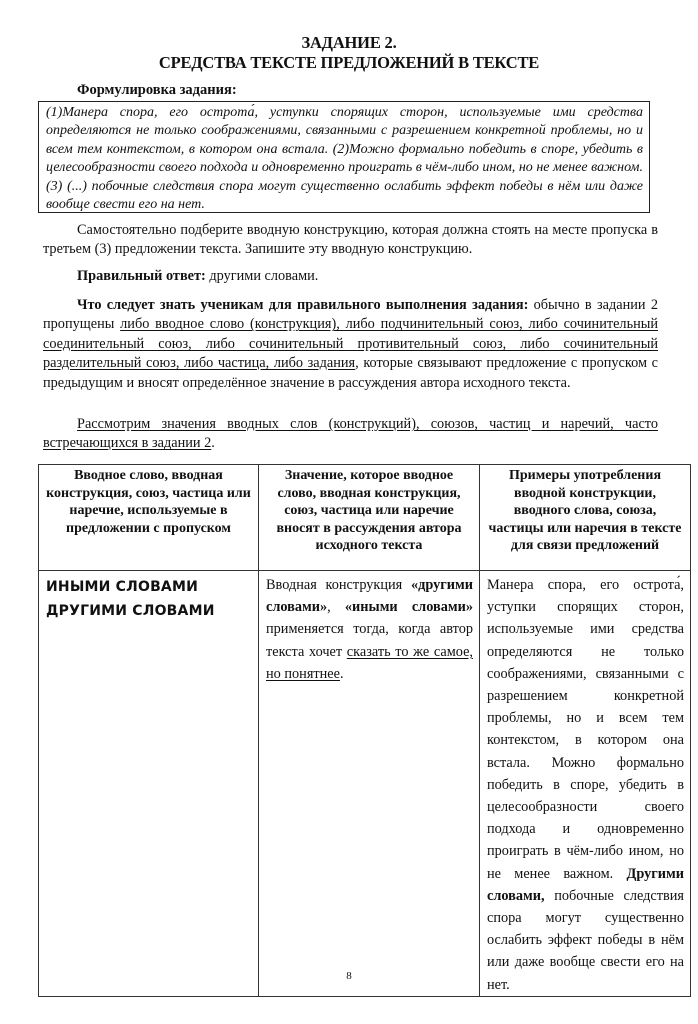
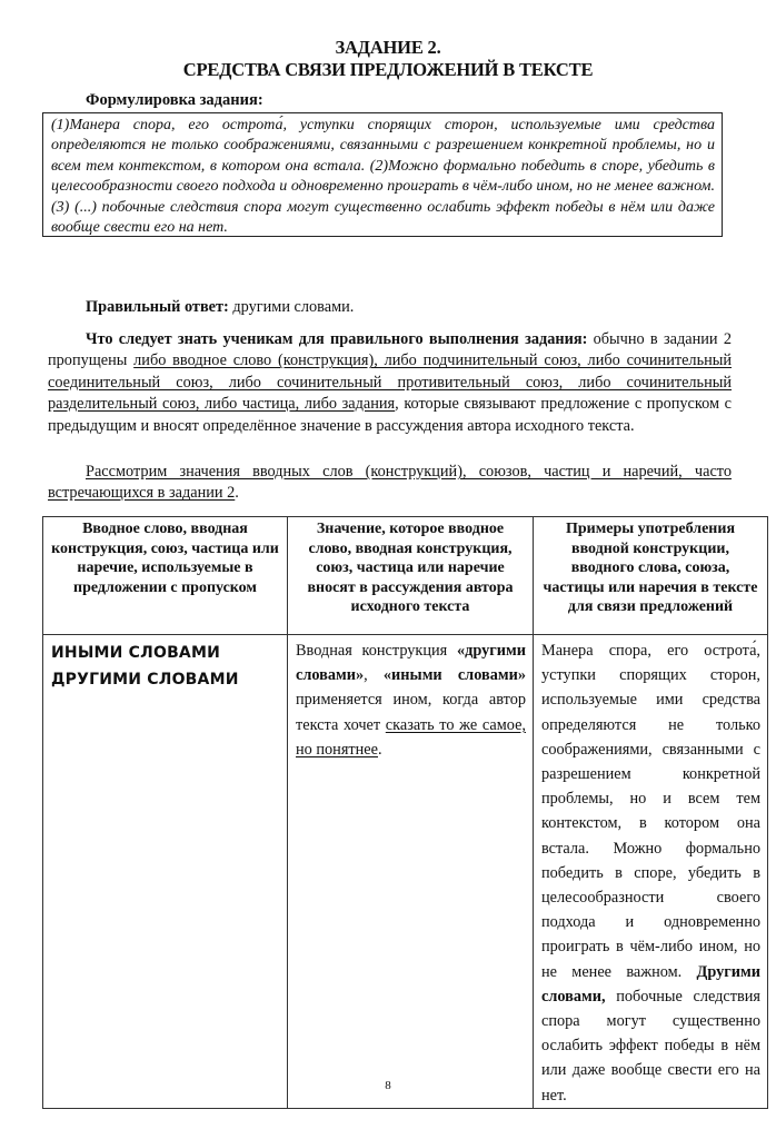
  ЗАДАНИЕ 2.
- СРЕДСТВА ТЕКСТЕ ПРЕДЛОЖЕНИЙ В ТЕКСТЕ
+ СРЕДСТВА СВЯЗИ ПРЕДЛОЖЕНИЙ В ТЕКСТЕ
  Формулировка задания:
  (1)Манера спора, его острота́, уступки спорящих сторон, используемые ими средства определяются не только соображениями, связанными с разрешением конкретной проблемы, но и всем тем контекстом, в котором она встала. (2)Можно формально победить в споре, убедить в целесообразности своего подхода и одновременно проиграть в чём-либо ином, но не менее важном. (3) (...) побочные следствия спора могут существенно ослабить эффект победы в нём или даже вообще свести его на нет.
- Самостоятельно подберите вводную конструкцию, которая должна стоять на месте пропуска в третьем (3) предложении текста. Запишите эту вводную конструкцию.
  Правильный ответ: другими словами.
  Что следует знать ученикам для правильного выполнения задания: обычно в задании 2 пропущены либо вводное слово (конструкция), либо подчинительный союз, либо сочинительный соединительный союз, либо сочинительный противительный союз, либо сочинительный разделительный союз, либо частица, либо задания, которые связывают предложение с пропуском с предыдущим и вносят определённое значение в рассуждения автора исходного текста.
  Рассмотрим значения вводных слов (конструкций), союзов, частиц и наречий, часто встречающихся в задании 2.
  Вводное слово, вводная конструкция, союз, частица или наречие, используемые в предложении с пропуском	Значение, которое вводное слово, вводная конструкция, союз, частица или наречие вносят в рассуждения автора исходного текста	Примеры употребления вводной конструкции, вводного слова, союза, частицы или наречия в тексте для связи предложений
- ИНЫМИ СЛОВАМИ ДРУГИМИ СЛОВАМИ	Вводная конструкция «другими словами», «иными словами» применяется тогда, когда автор текста хочет сказать то же самое, но понятнее.	Манера спора, его острота́, уступки спорящих сторон, используемые ими средства определяются не только соображениями, связанными с разрешением конкретной проблемы, но и всем тем контекстом, в котором она встала. Можно формально победить в споре, убедить в целесообразности своего подхода и одновременно проиграть в чём-либо ином, но не менее важном. Другими словами, побочные следствия спора могут существенно ослабить эффект победы в нём или даже вообще свести его на нет.
+ ИНЫМИ СЛОВАМИ ДРУГИМИ СЛОВАМИ	Вводная конструкция «другими словами», «иными словами» применяется ином, когда автор текста хочет сказать то же самое, но понятнее.	Манера спора, его острота́, уступки спорящих сторон, используемые ими средства определяются не только соображениями, связанными с разрешением конкретной проблемы, но и всем тем контекстом, в котором она встала. Можно формально победить в споре, убедить в целесообразности своего подхода и одновременно проиграть в чём-либо ином, но не менее важном. Другими словами, побочные следствия спора могут существенно ослабить эффект победы в нём или даже вообще свести его на нет.
  8
